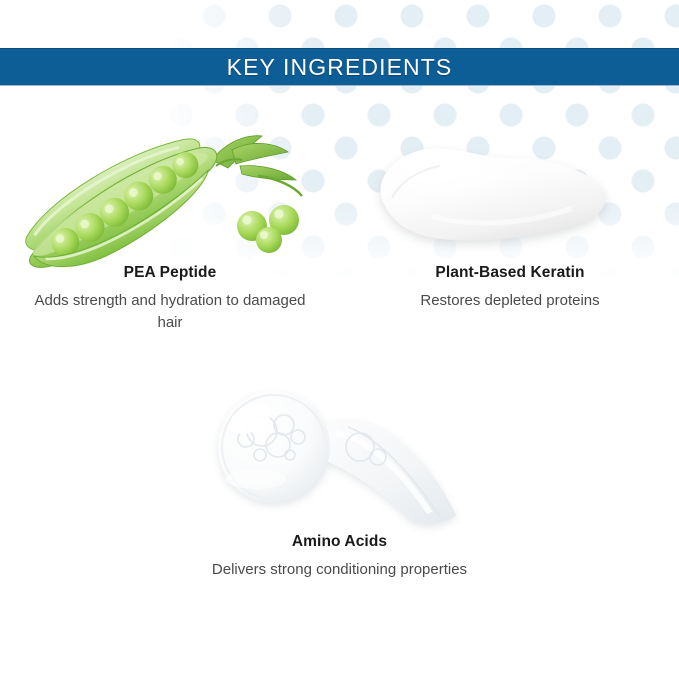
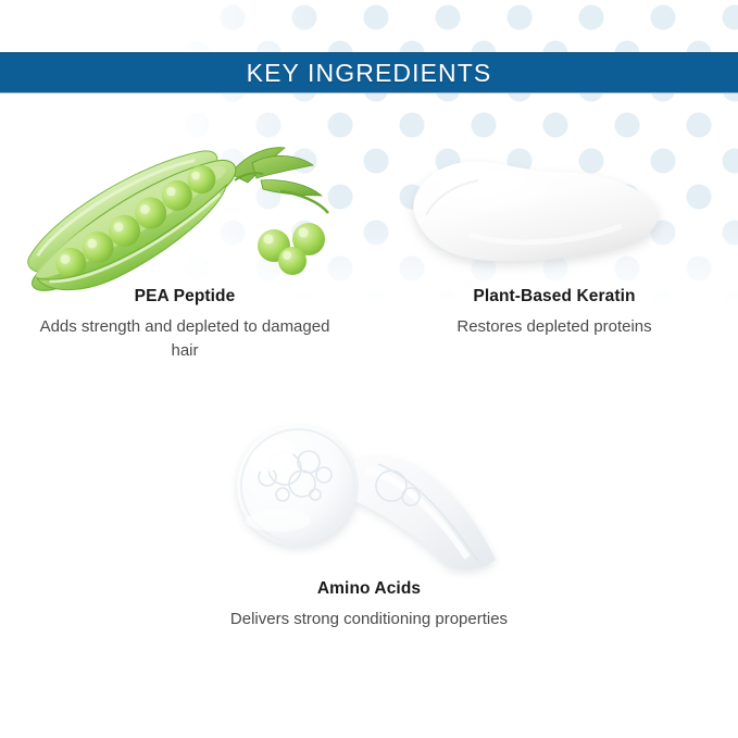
  KEY INGREDIENTS
  PEA Peptide
- Adds strength and hydration to damaged hair
+ Adds strength and depleted to damaged hair
  Plant-Based Keratin
  Restores depleted proteins
  Amino Acids
  Delivers strong conditioning properties
